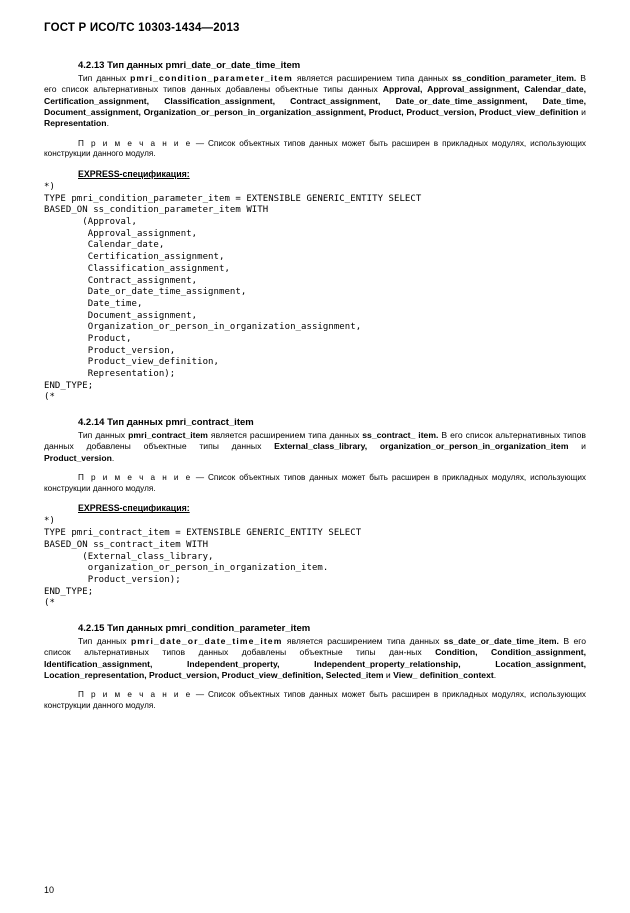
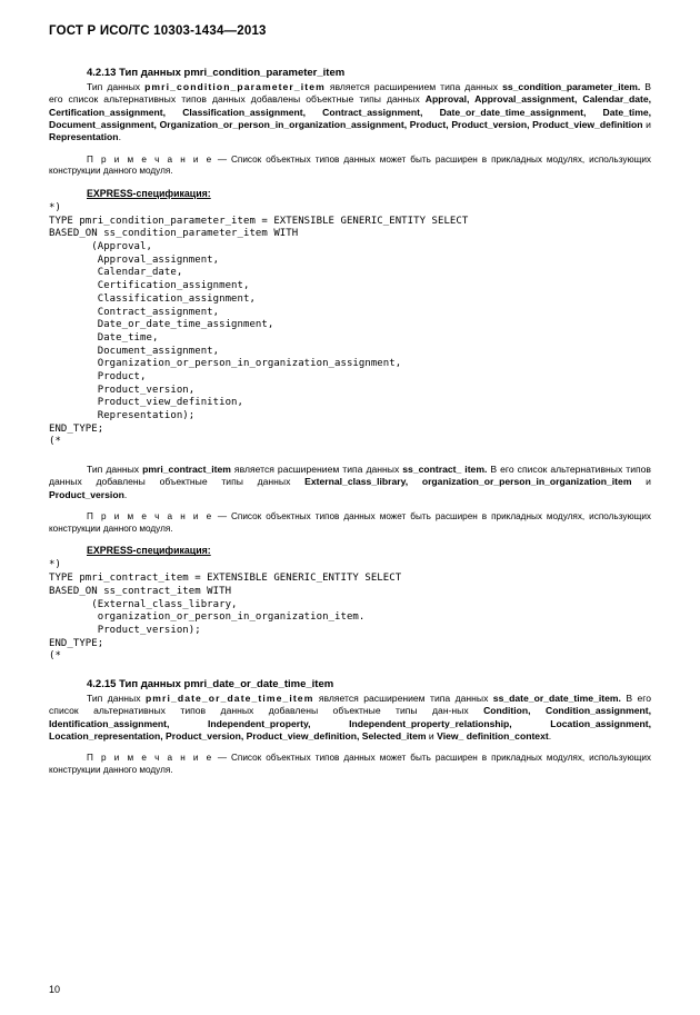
  ГОСТ Р ИСО/ТС 10303-1434—2013
- 4.2.13 Тип данных pmri_date_or_date_time_item
+ 4.2.13 Тип данных pmri_condition_parameter_item
  Тип данных pmri_condition_parameter_item является расширением типа данных ss_condition_parameter_item. В его список альтернативных типов данных добавлены объектные типы данных Approval, Approval_assignment, Calendar_date, Certification_assignment, Classification_assignment, Contract_assignment, Date_or_date_time_assignment, Date_time, Document_assignment, Organization_or_person_in_organization_assignment, Product, Product_version, Product_view_definition и Representation.
  П р и м е ч а н и е — Список объектных типов данных может быть расширен в прикладных модулях, использующих конструкции данного модуля.
  EXPRESS-спецификация:
  *)
  TYPE pmri_condition_parameter_item = EXTENSIBLE GENERIC_ENTITY SELECT
  BASED_ON ss_condition_parameter_item WITH
  (Approval,
  Approval_assignment,
  Calendar_date,
  Certification_assignment,
  Classification_assignment,
  Contract_assignment,
  Date_or_date_time_assignment,
  Date_time,
  Document_assignment,
  Organization_or_person_in_organization_assignment,
  Product,
  Product_version,
  Product_view_definition,
  Representation);
  END_TYPE;
  (*
- 4.2.14 Тип данных pmri_contract_item
  Тип данных pmri_contract_item является расширением типа данных ss_contract_ item. В его список альтернативных типов данных добавлены объектные типы данных External_class_library, organization_or_person_in_organization_item и Product_version.
  П р и м е ч а н и е — Список объектных типов данных может быть расширен в прикладных модулях, использующих конструкции данного модуля.
  EXPRESS-спецификация:
  *)
  TYPE pmri_contract_item = EXTENSIBLE GENERIC_ENTITY SELECT
  BASED_ON ss_contract_item WITH
  (External_class_library,
  organization_or_person_in_organization_item.
  Product_version);
  END_TYPE;
  (*
- 4.2.15 Тип данных pmri_condition_parameter_item
+ 4.2.15 Тип данных pmri_date_or_date_time_item
  Тип данных pmri_date_or_date_time_item является расширением типа данных ss_date_or_date_time_item. В его список альтернативных типов данных добавлены объектные типы дан-ных Condition, Condition_assignment, Identification_assignment, Independent_property, Independent_property_relationship, Location_assignment, Location_representation, Product_version, Product_view_definition, Selected_item и View_ definition_context.
  П р и м е ч а н и е — Список объектных типов данных может быть расширен в прикладных модулях, использующих конструкции данного модуля.
  10
